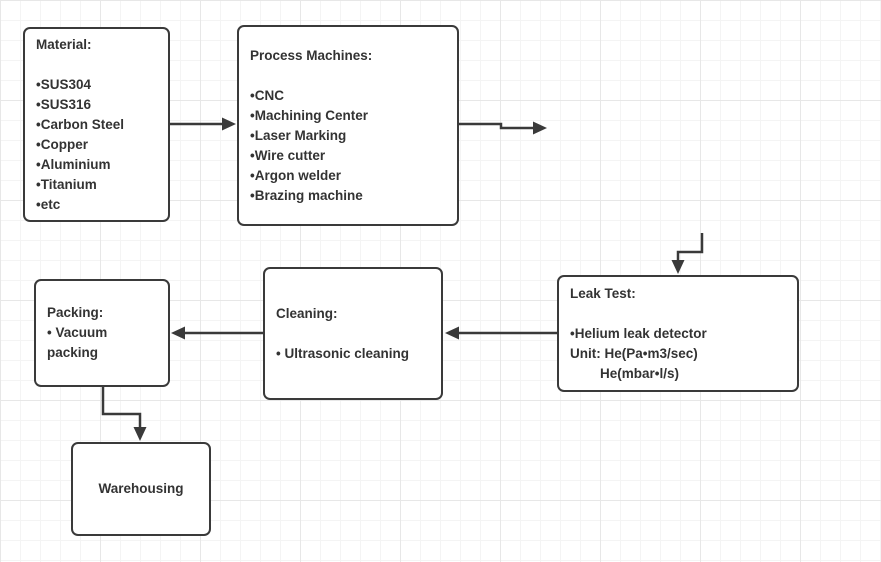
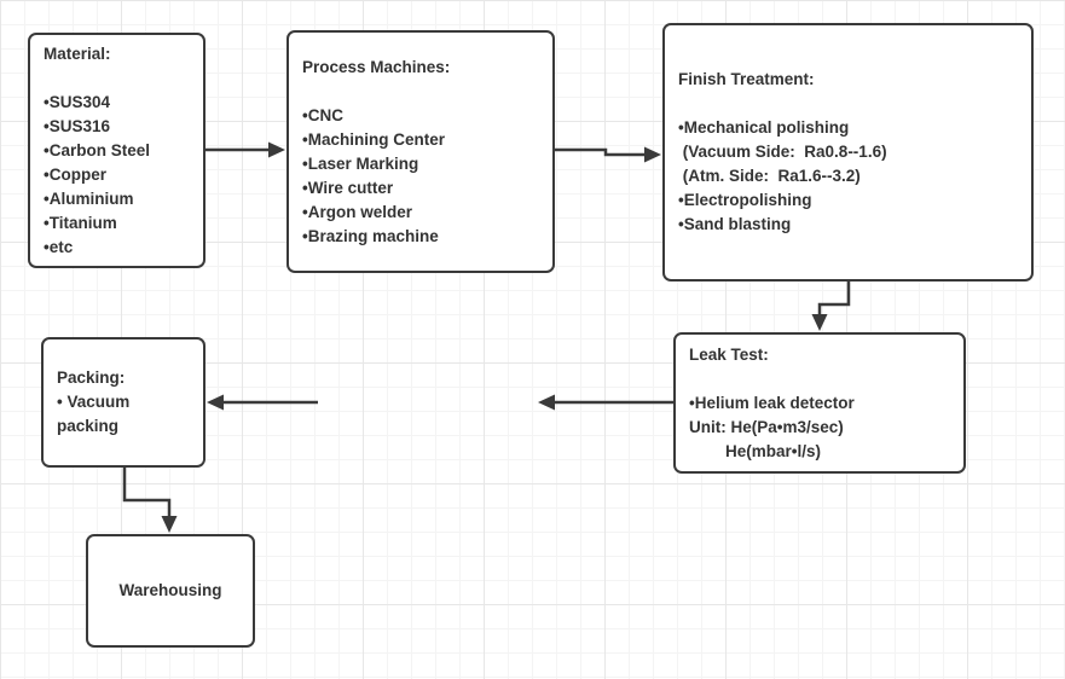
  Material:
  •SUS304
  •SUS316
  •Carbon Steel
  •Copper
  •Aluminium
  •Titanium
  •etc
  Process Machines:
  •CNC
  •Machining Center
  •Laser Marking
  •Wire cutter
  •Argon welder
  •Brazing machine
+ Finish Treatment:
+ •Mechanical polishing
+ (Vacuum Side: Ra0.8--1.6)
+ (Atm. Side: Ra1.6--3.2)
+ •Electropolishing
+ •Sand blasting
  Leak Test:
  •Helium leak detector
  Unit: He(Pa•m3/sec)
  He(mbar•l/s)
- Cleaning:
- • Ultrasonic cleaning
  Packing:
  • Vacuum packing
  Warehousing
